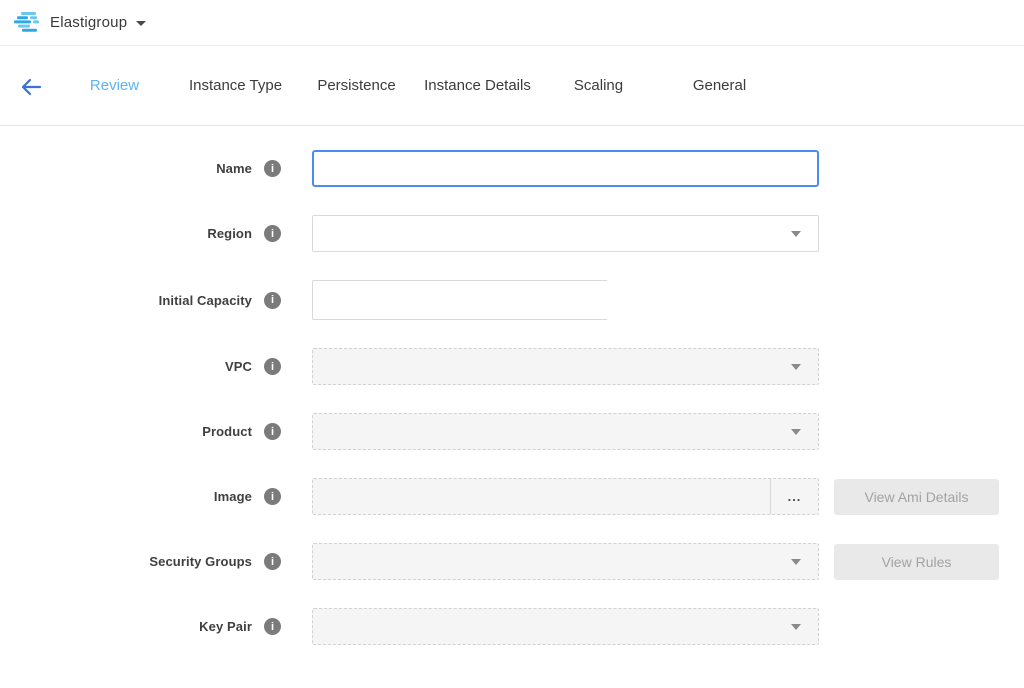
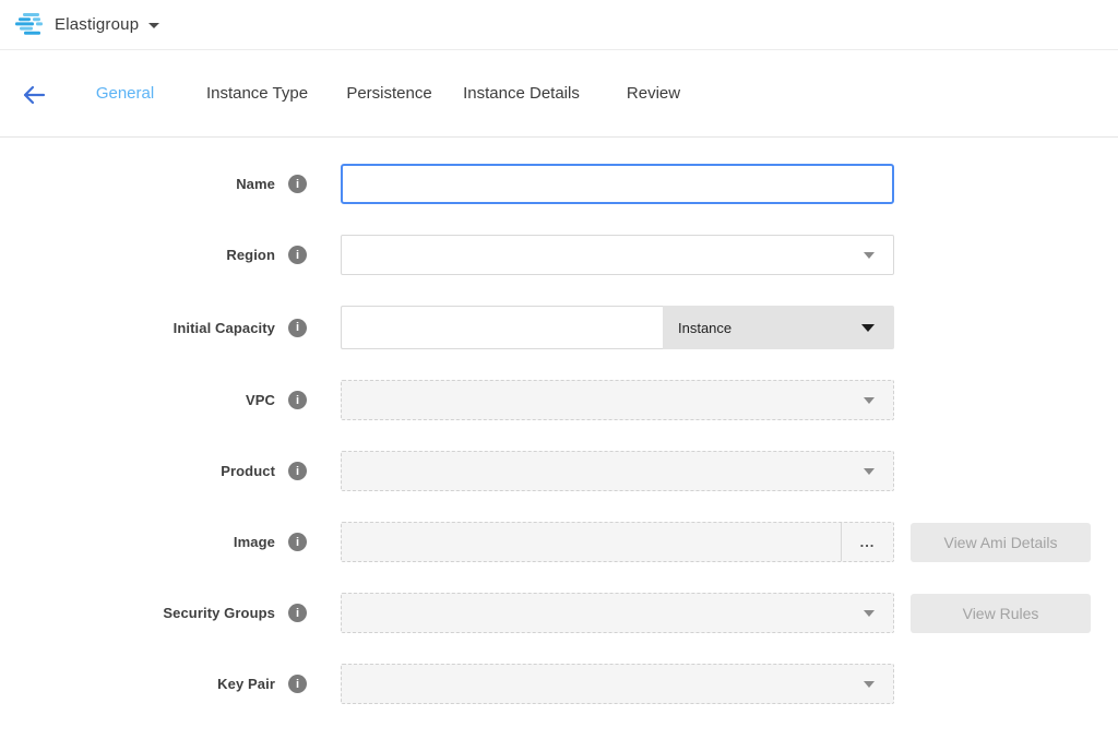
  Elastigroup
- Review
+ General
  Instance Type
  Persistence
  Instance Details
- Scaling
- General
+ Review
  Name
  i
  Region
  i
  Initial Capacity
  i
+ Instance
  VPC
  i
  Product
  i
  Image
  i
  ...
  View Ami Details
  Security Groups
  i
  View Rules
  Key Pair
  i
